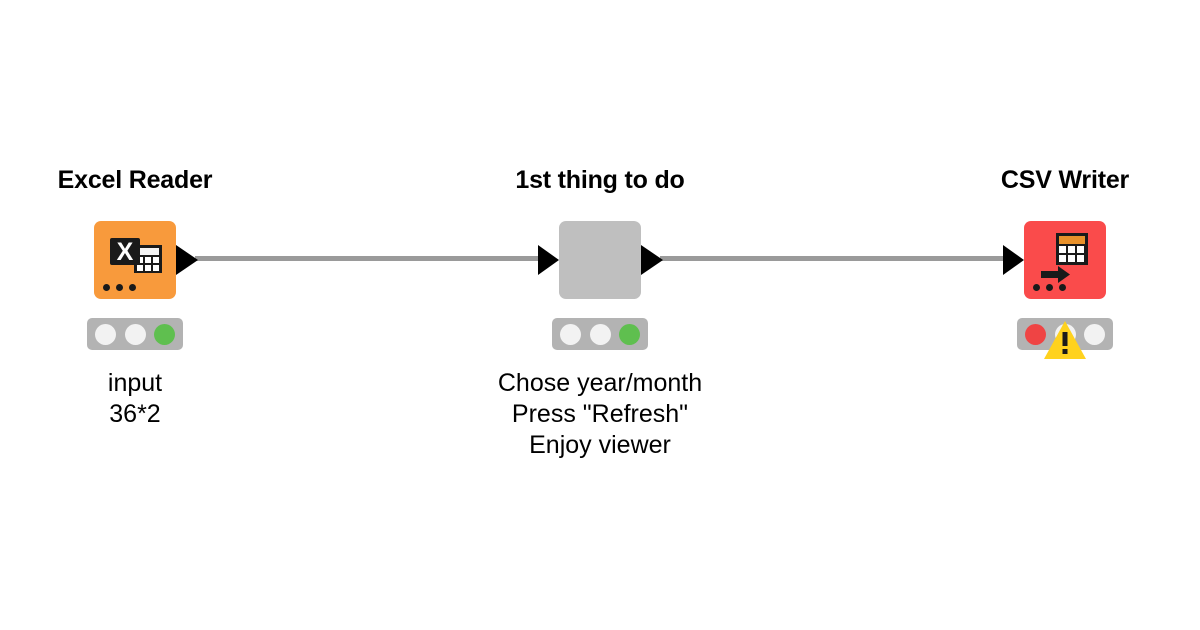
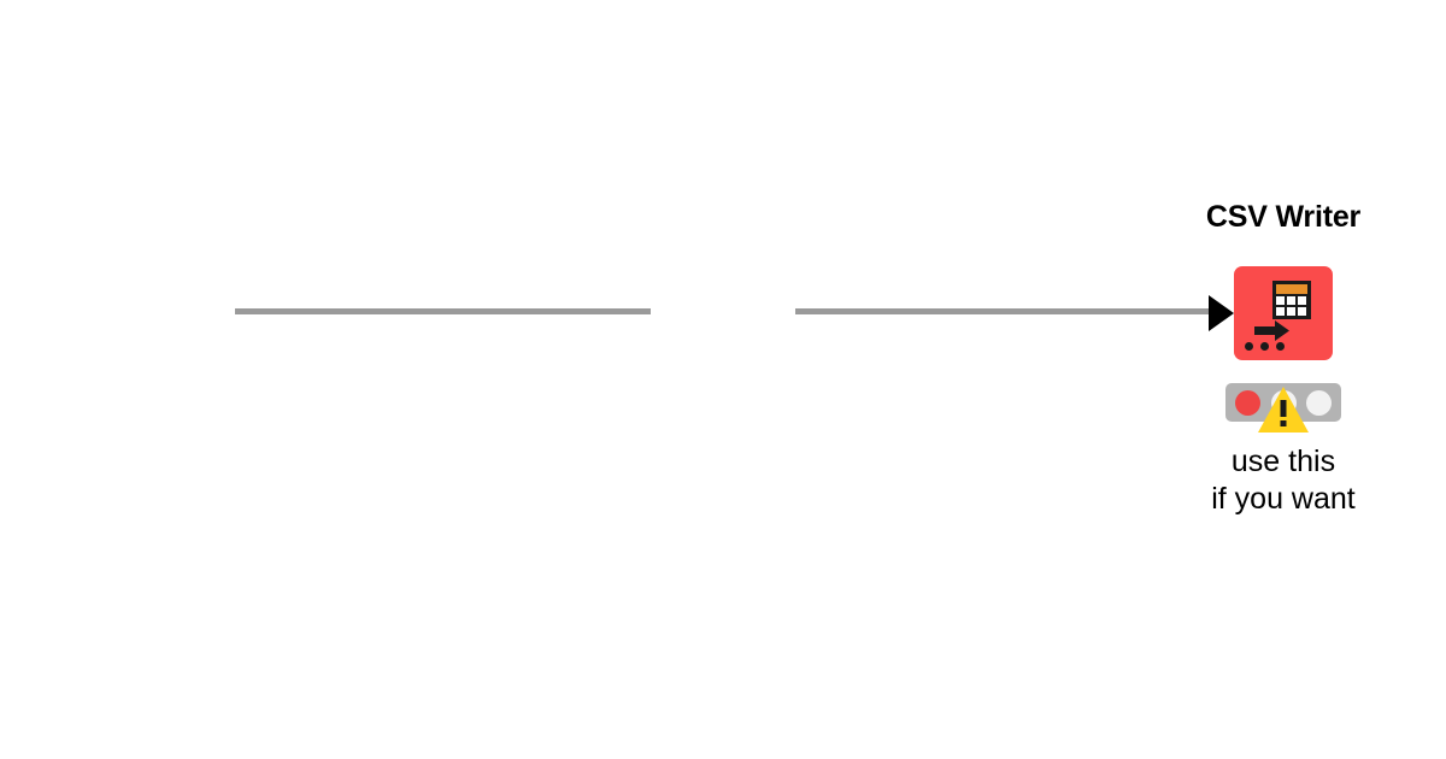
- Excel Reader
- X
- input
- 36*2
- 1st thing to do
- Chose year/month
- Press "Refresh"
- Enjoy viewer
  CSV Writer
+ use this
+ if you want
